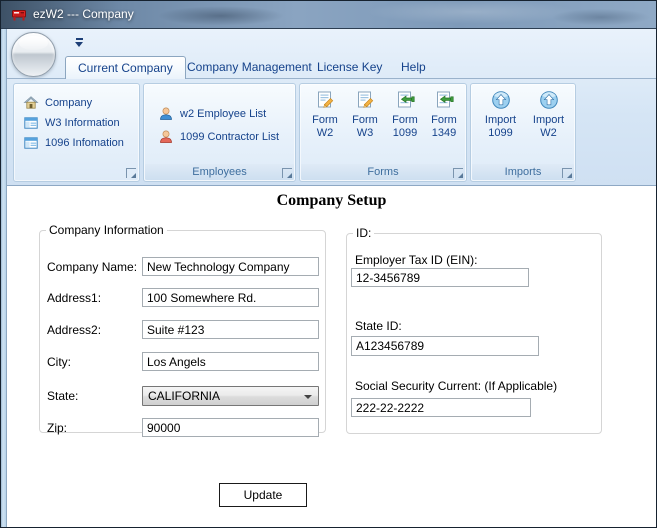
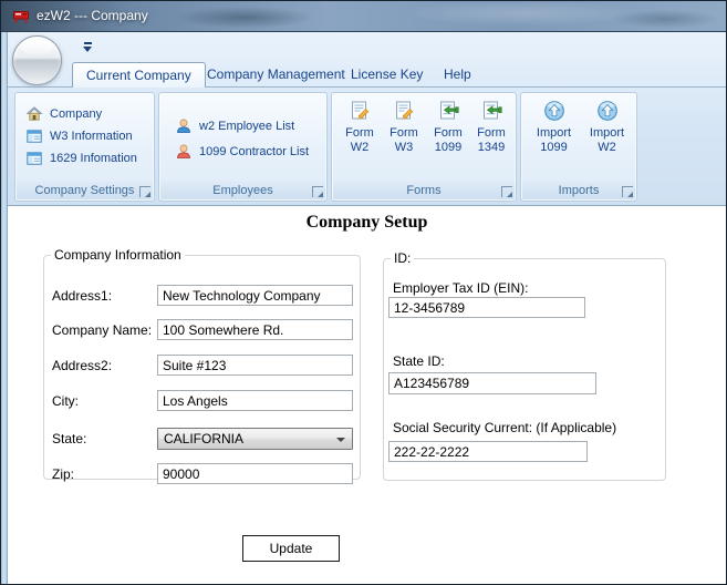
  ezW2 --- Company
  Current Company
  Company Management
  License Key
  Help
  Company
  W3 Information
- 1096 Infomation
+ 1629 Infomation
+ Company Settings
  w2 Employee List
  1099 Contractor List
  Employees
  Form
  W2
  Form
  W3
  Form
  1099
  Form
  1349
  Forms
  Import
  1099
  Import
  W2
  Imports
  Company Setup
  Company Information
- Company Name:
+ Address1:
  New Technology Company
- Address1:
+ Company Name:
  100 Somewhere Rd.
  Address2:
  Suite #123
  City:
  Los Angels
  State:
  CALIFORNIA
  Zip:
  90000
  ID:
  Employer Tax ID (EIN):
  12-3456789
  State ID:
  A123456789
  Social Security Current: (If Applicable)
  222-22-2222
  Update
